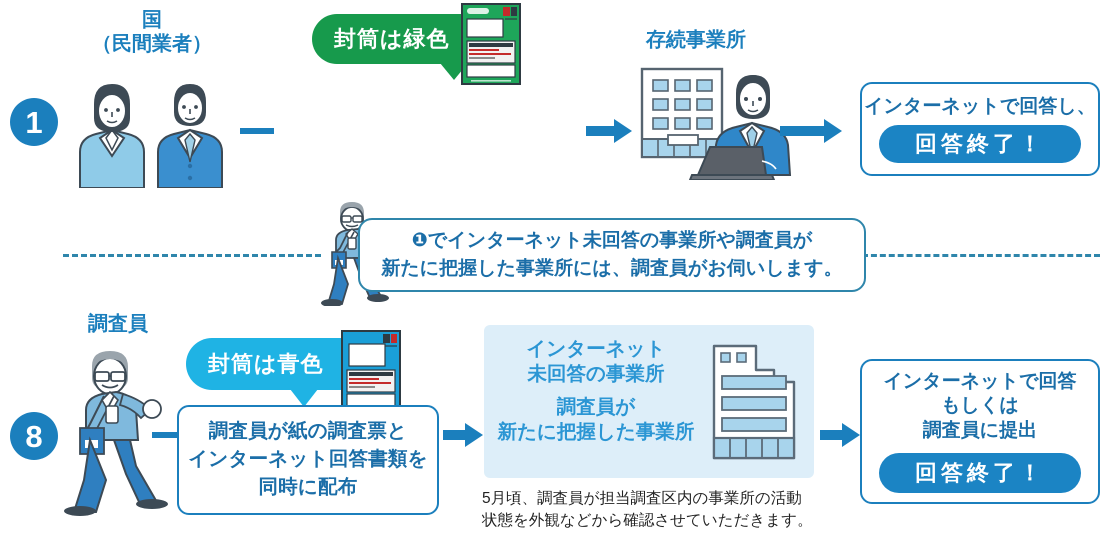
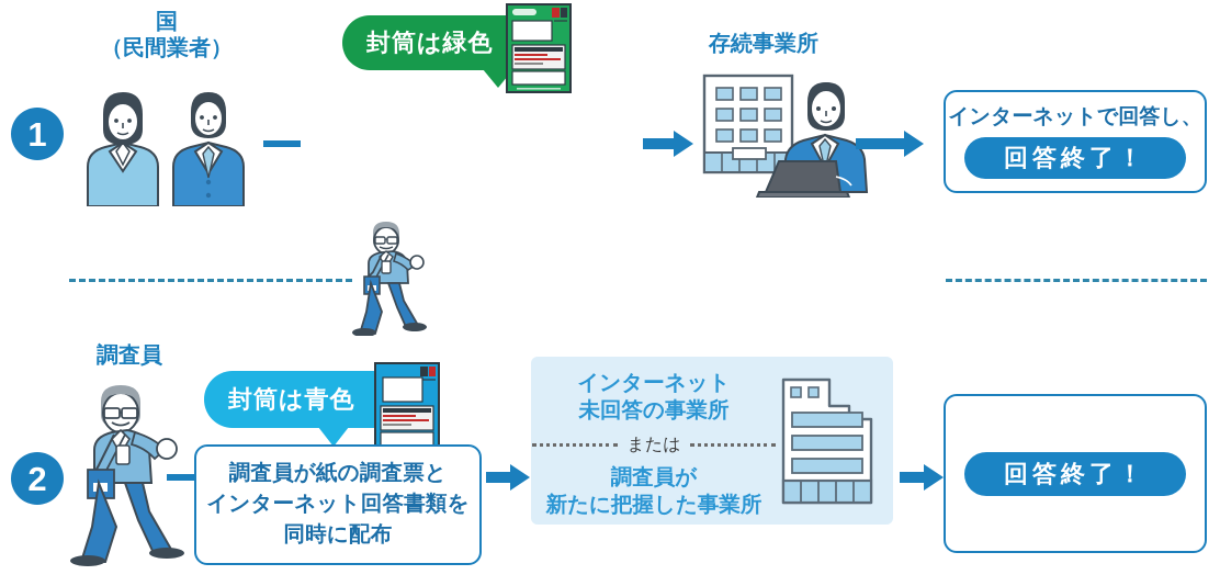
  1
  国
  （民間業者）
  封筒は緑色
  存続事業所
  インターネットで回答し、
  回答終了！
- ❶でインターネット未回答の事業所や調査員が
- 新たに把握した事業所には、調査員がお伺いします。
- 8
+ 2
  調査員
  封筒は青色
  調査員が紙の調査票と
  インターネット回答書類を
  同時に配布
  インターネット
  未回答の事業所
+ または
  調査員が
  新たに把握した事業所
- 5月頃、調査員が担当調査区内の事業所の活動
- 状態を外観などから確認させていただきます。
- インターネットで回答
- もしくは
- 調査員に提出
  回答終了！
